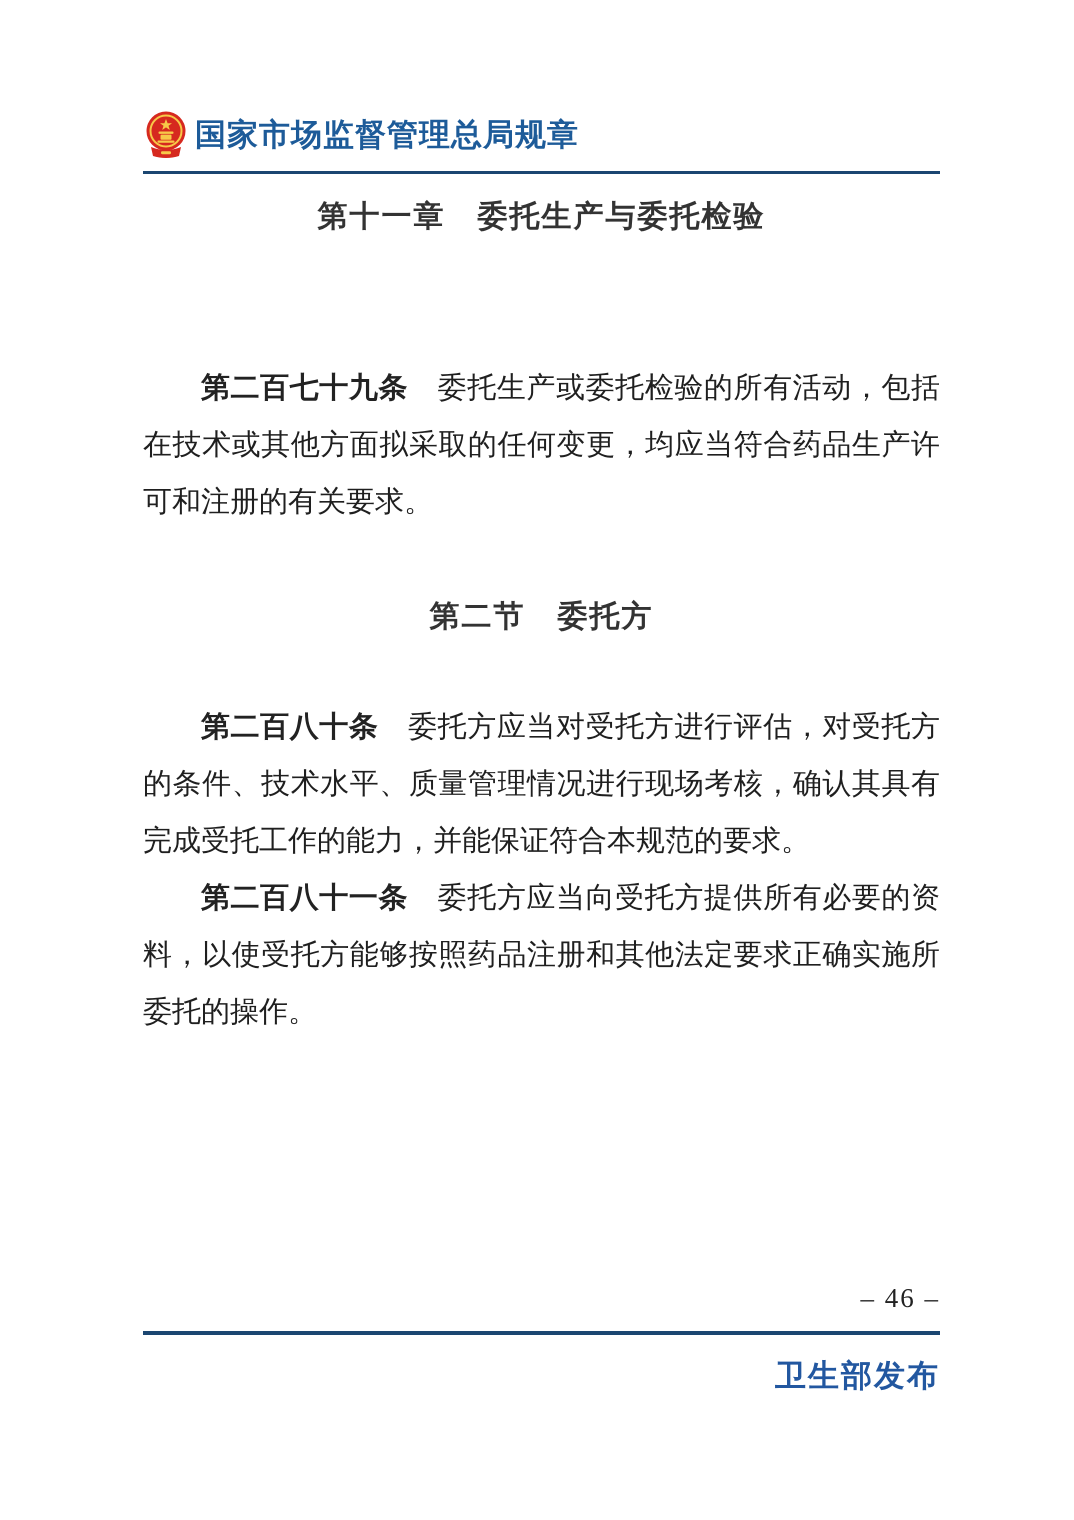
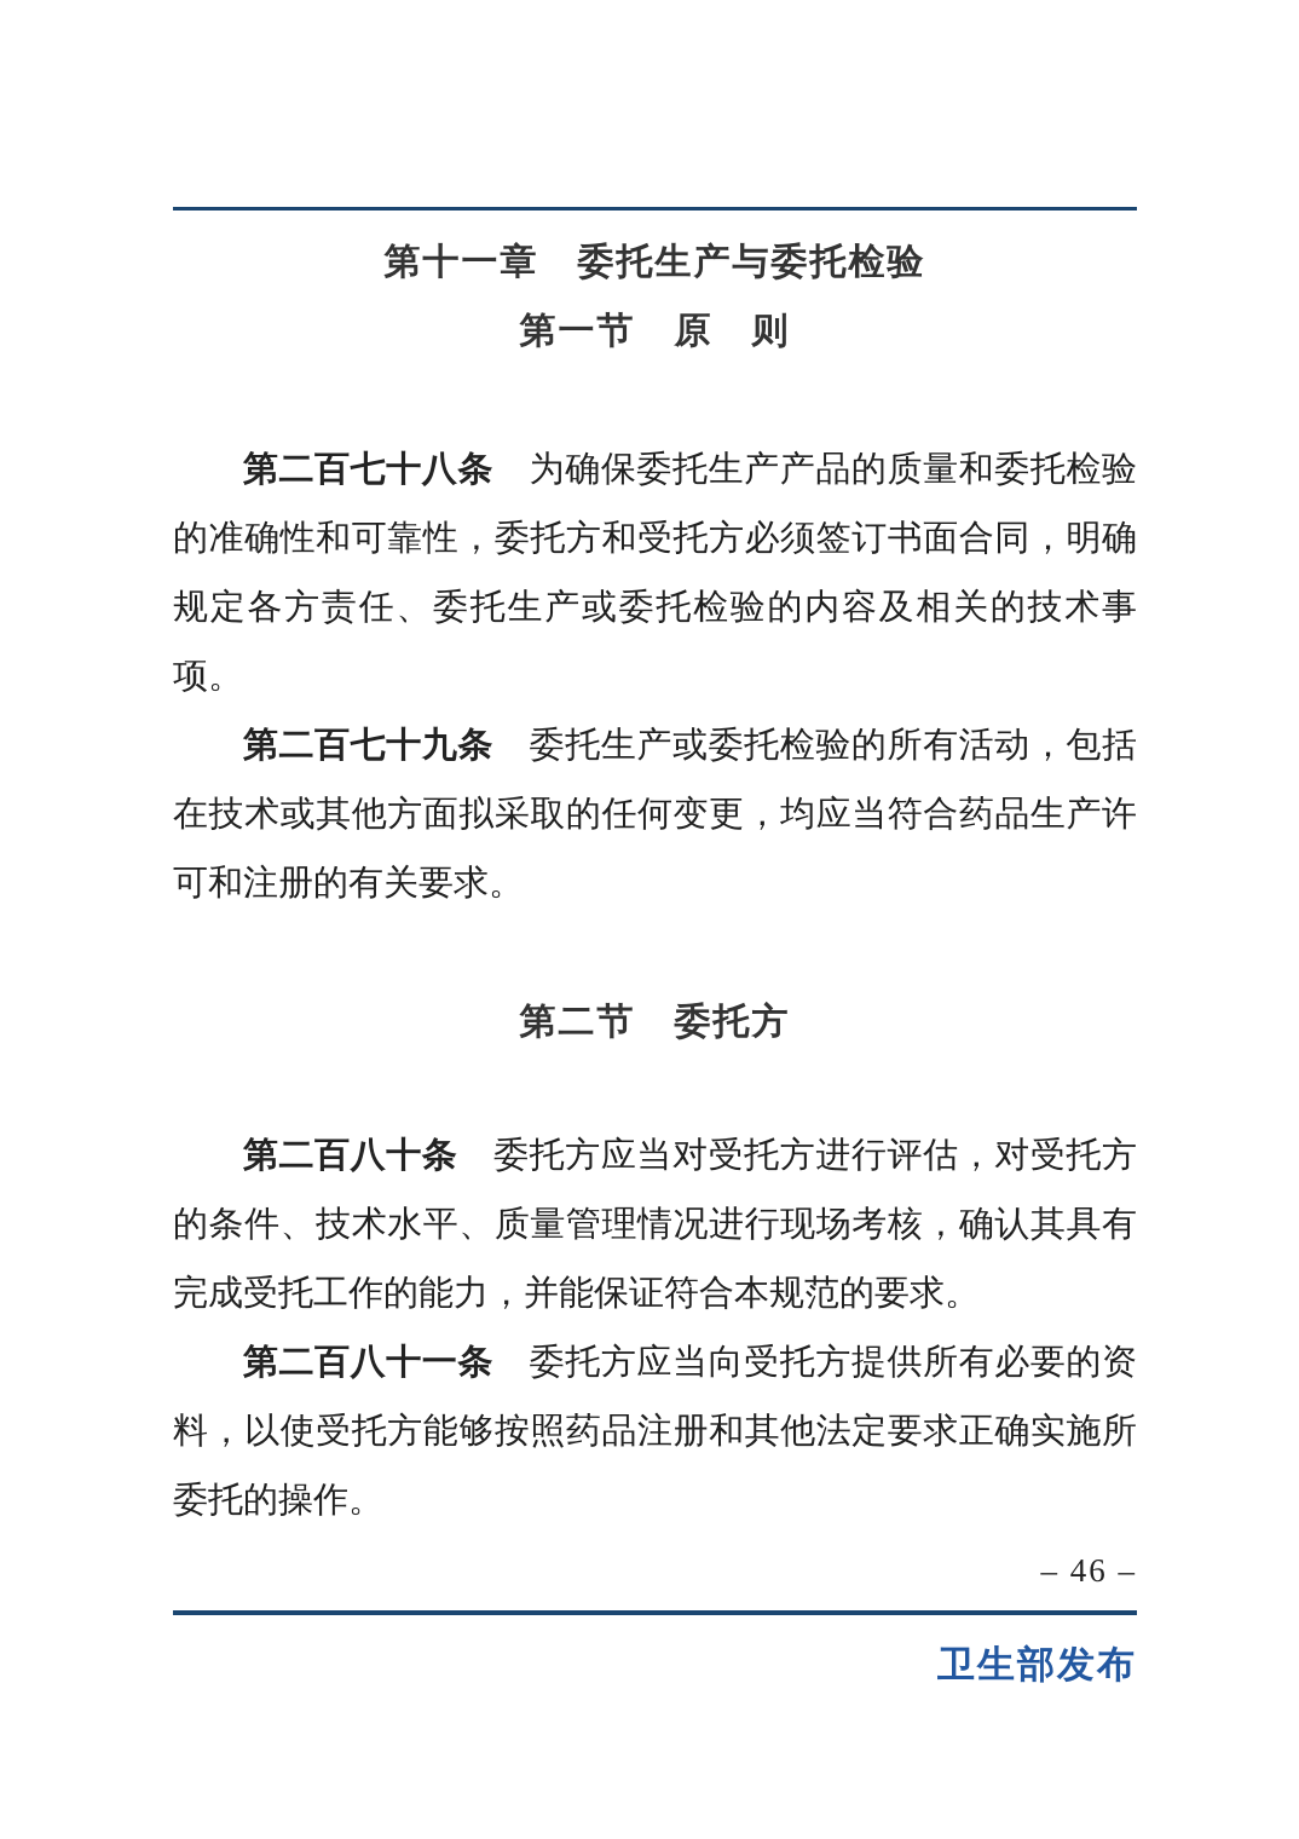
- 国家市场监督管理总局规章
  第十一章 委托生产与委托检验
+ 第一节 原 则
+ 第二百七十八条 为确保委托生产产品的质量和委托检验的准确性和可靠性，委托方和受托方必须签订书面合同，明确规定各方责任、委托生产或委托检验的内容及相关的技术事项。
  第二百七十九条 委托生产或委托检验的所有活动，包括在技术或其他方面拟采取的任何变更，均应当符合药品生产许可和注册的有关要求。
  第二节 委托方
  第二百八十条 委托方应当对受托方进行评估，对受托方的条件、技术水平、质量管理情况进行现场考核，确认其具有完成受托工作的能力，并能保证符合本规范的要求。
  第二百八十一条 委托方应当向受托方提供所有必要的资料，以使受托方能够按照药品注册和其他法定要求正确实施所委托的操作。
  – 46 –
  卫生部发布
